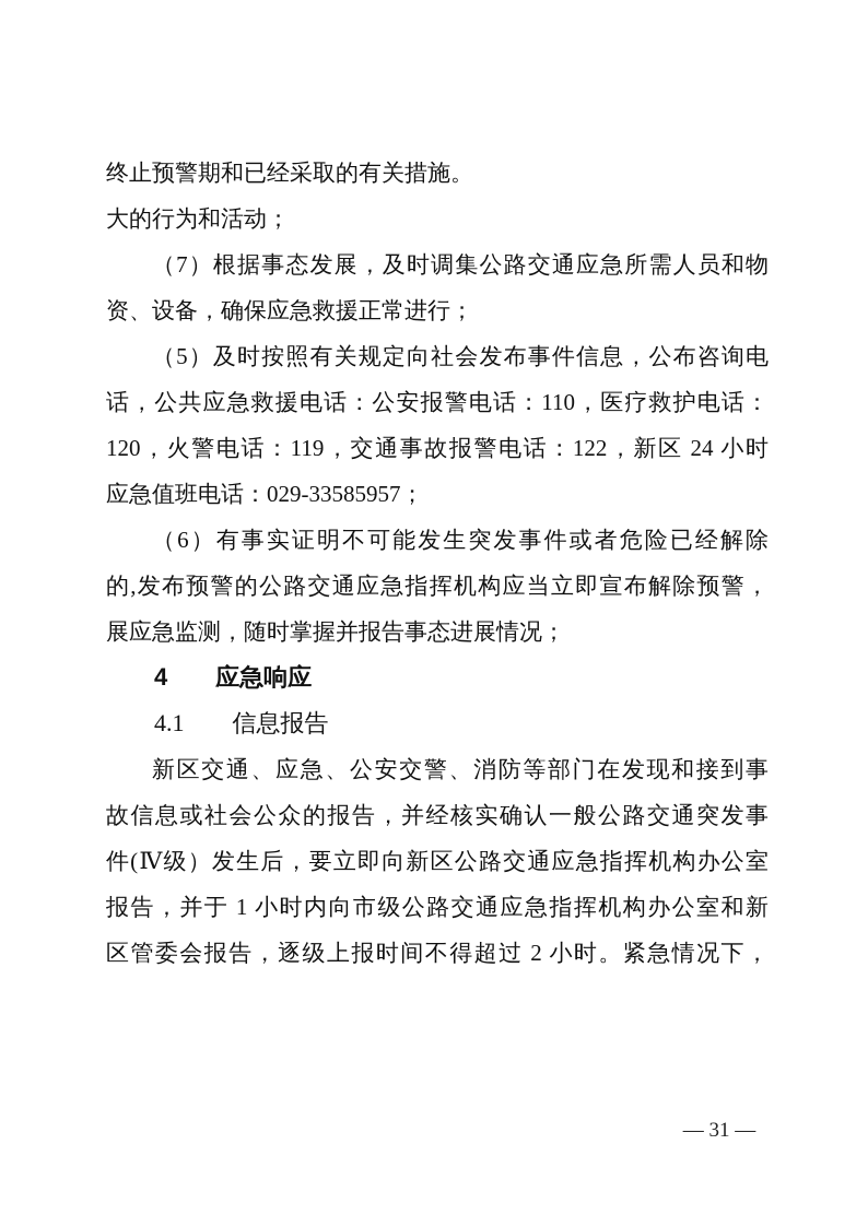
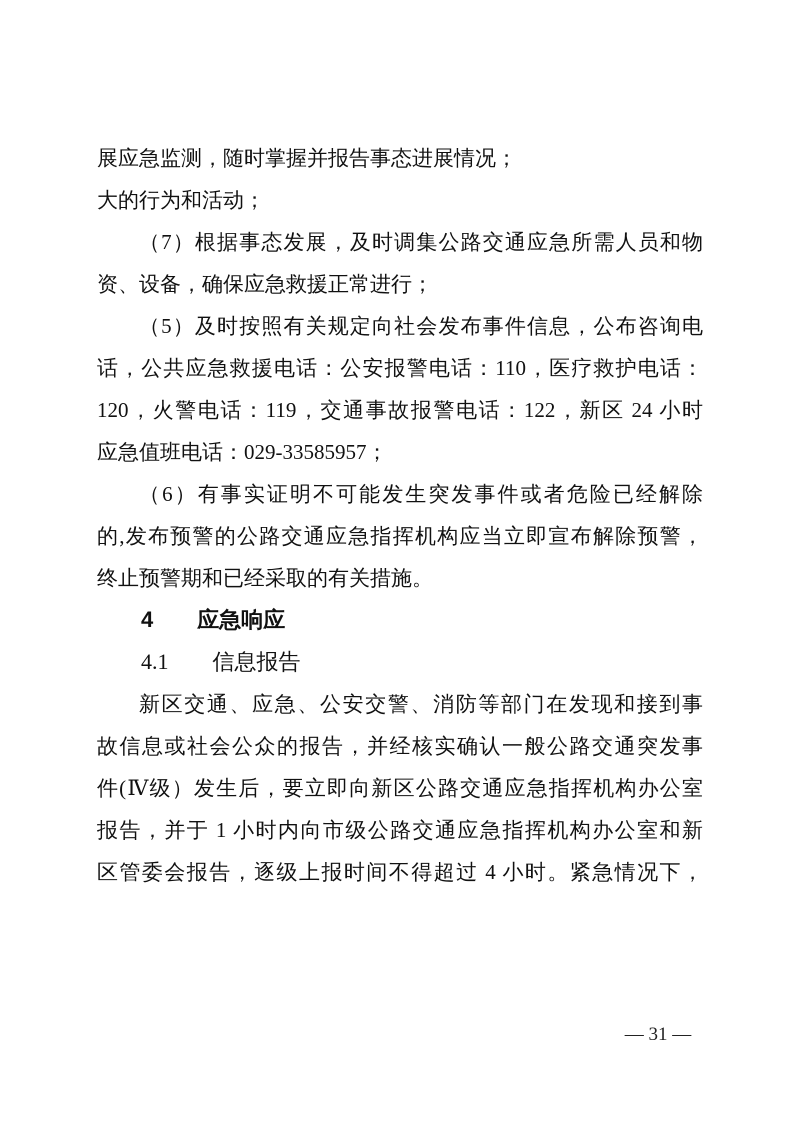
- 终止预警期和已经采取的有关措施。
+ 展应急监测，随时掌握并报告事态进展情况；
  大的行为和活动；
  （7）根据事态发展，及时调集公路交通应急所需人员和物
  资、设备，确保应急救援正常进行；
  （5）及时按照有关规定向社会发布事件信息，公布咨询电
  话，公共应急救援电话：公安报警电话：110，医疗救护电话：
  120，火警电话：119，交通事故报警电话：122，新区 24 小时
  应急值班电话：029-33585957；
  （6）有事实证明不可能发生突发事件或者危险已经解除
  的,发布预警的公路交通应急指挥机构应当立即宣布解除预警，
- 展应急监测，随时掌握并报告事态进展情况；
+ 终止预警期和已经采取的有关措施。
  4 应急响应
  4.1 信息报告
  新区交通、应急、公安交警、消防等部门在发现和接到事
  故信息或社会公众的报告，并经核实确认一般公路交通突发事
  件(Ⅳ级）发生后，要立即向新区公路交通应急指挥机构办公室
  报告，并于 1 小时内向市级公路交通应急指挥机构办公室和新
- 区管委会报告，逐级上报时间不得超过 2 小时。紧急情况下，
+ 区管委会报告，逐级上报时间不得超过 4 小时。紧急情况下，
  — 31 —
